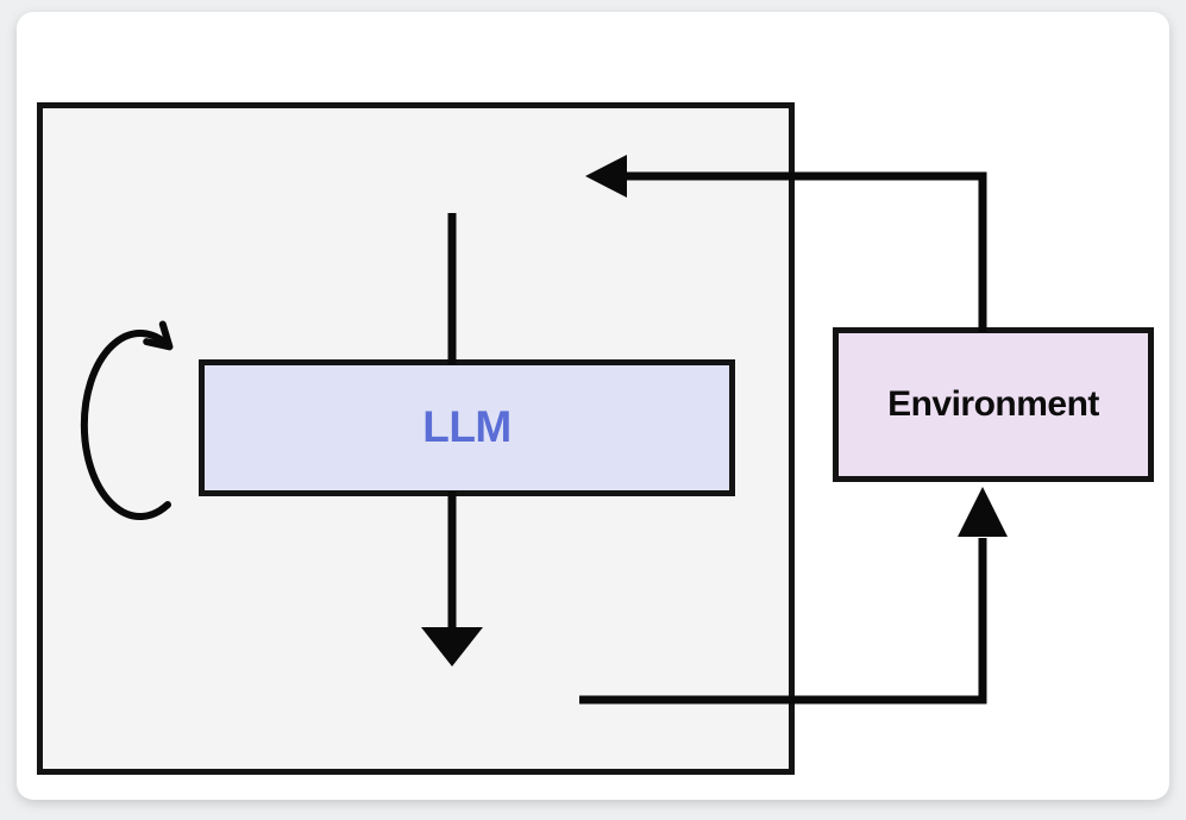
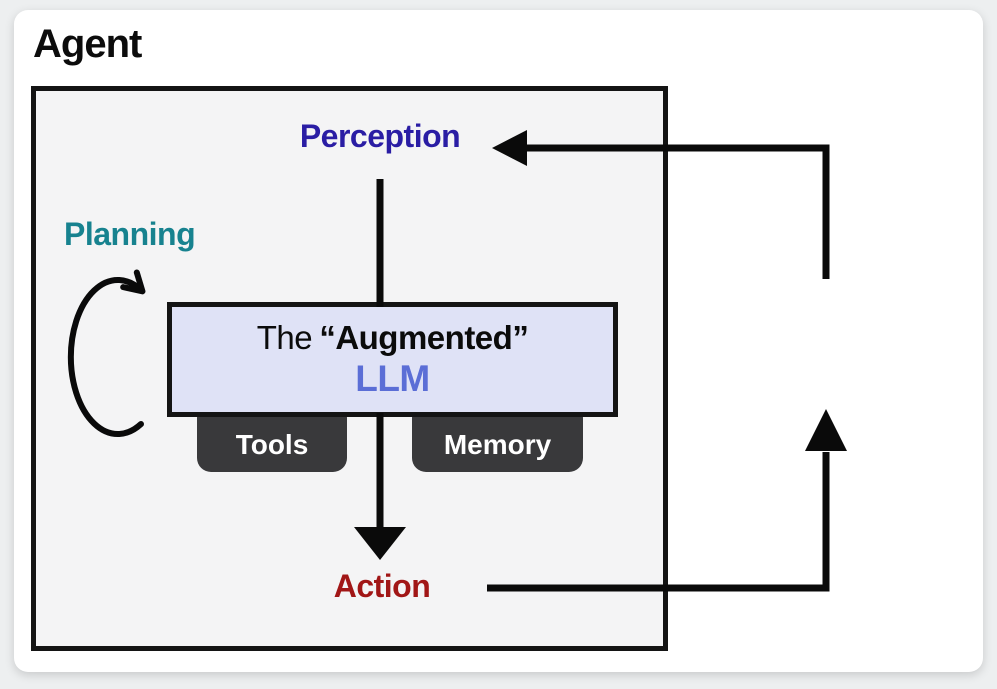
+ Agent
+ Perception
+ Planning
+ Action
+ Tools
+ Memory
+ The “Augmented”
  LLM
- Environment
